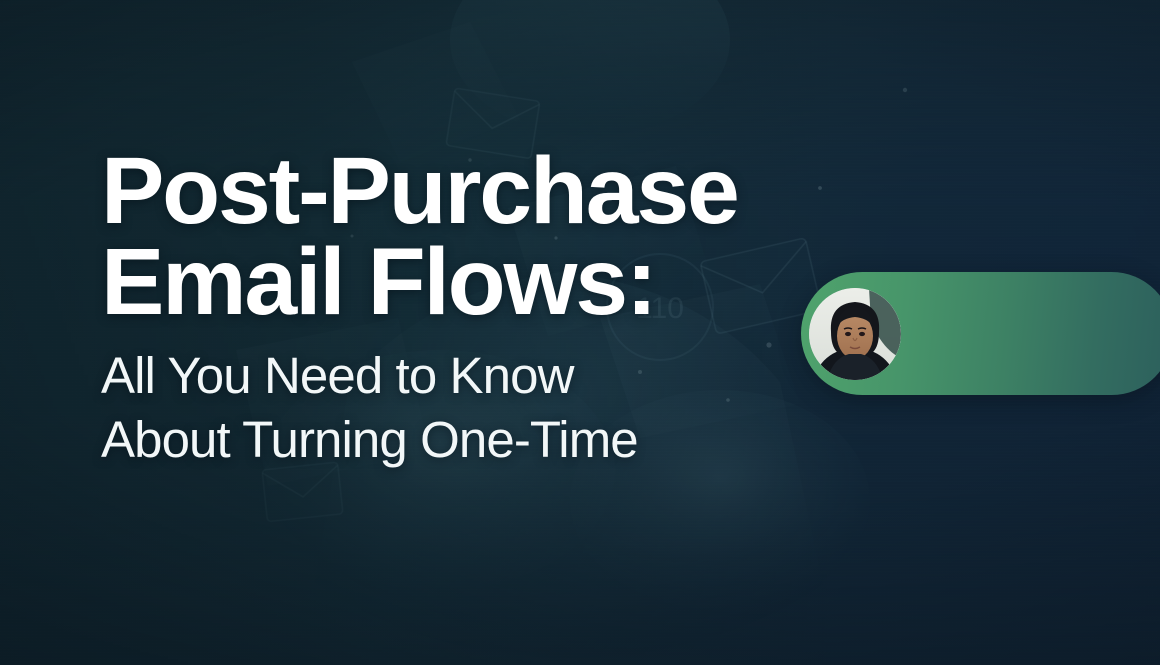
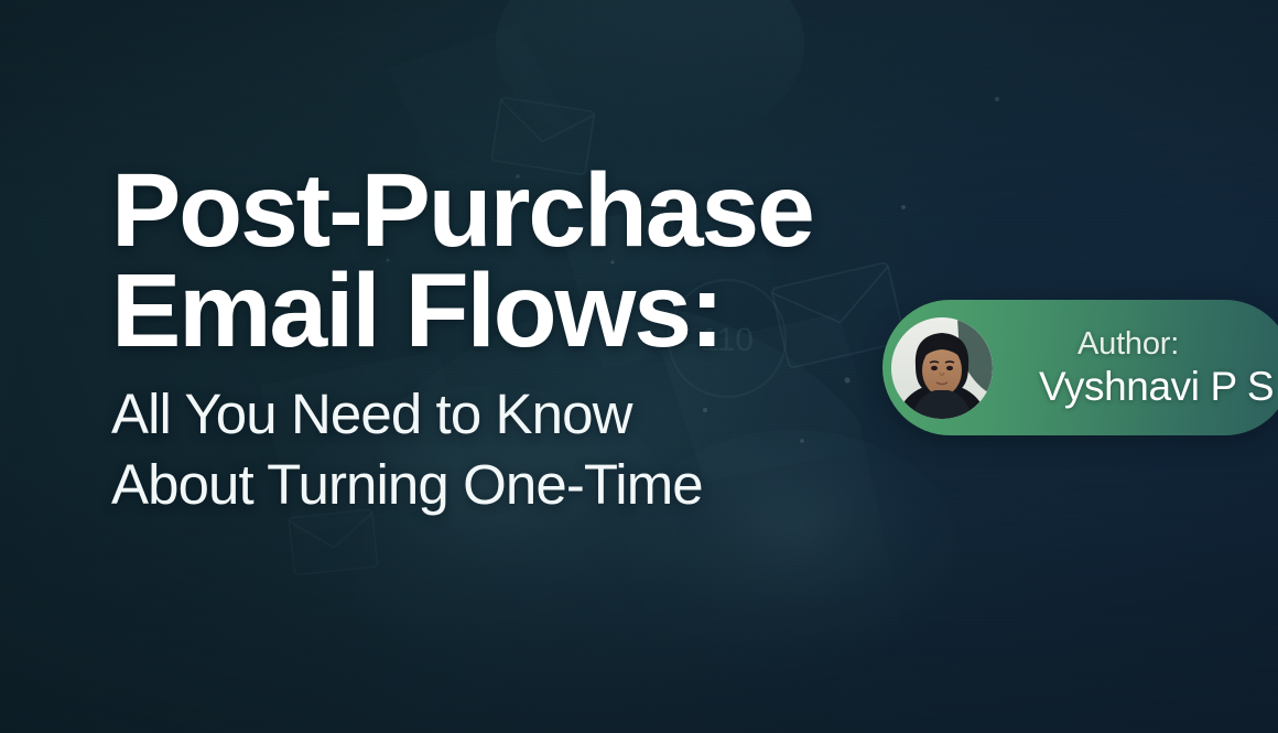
  Post-Purchase
  Email Flows:
  All You Need to Know
  About Turning One-Time
+ Author:
+ Vyshnavi P S
